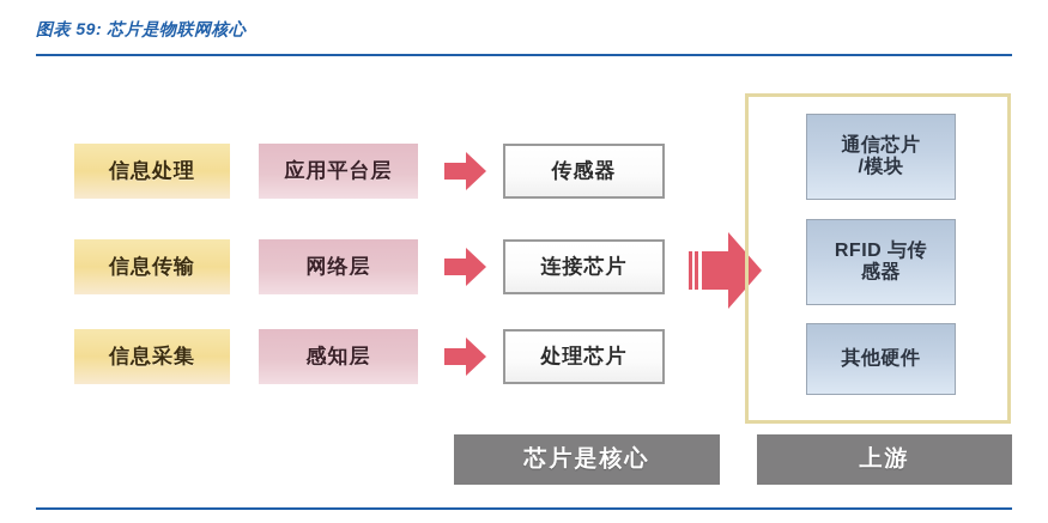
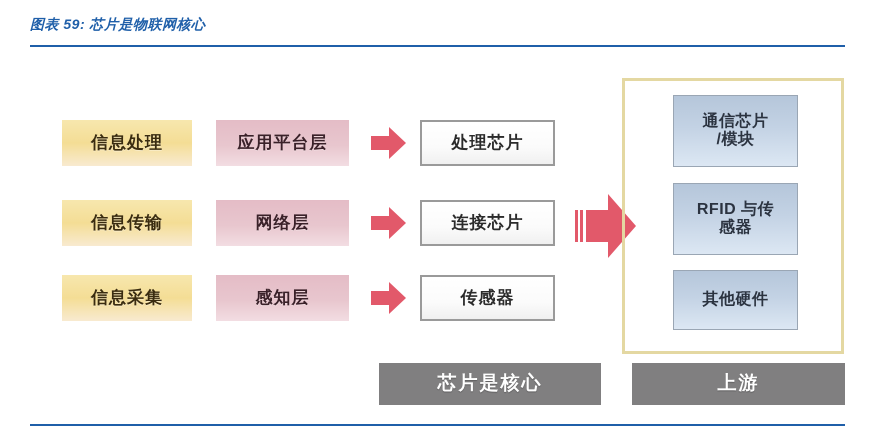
  图表 59: 芯片是物联网核心
  信息处理
  信息传输
  信息采集
  应用平台层
  网络层
  感知层
- 传感器
+ 处理芯片
  连接芯片
- 处理芯片
+ 传感器
  通信芯片
  /模块
  RFID 与传
  感器
  其他硬件
  芯片是核心
  上游
